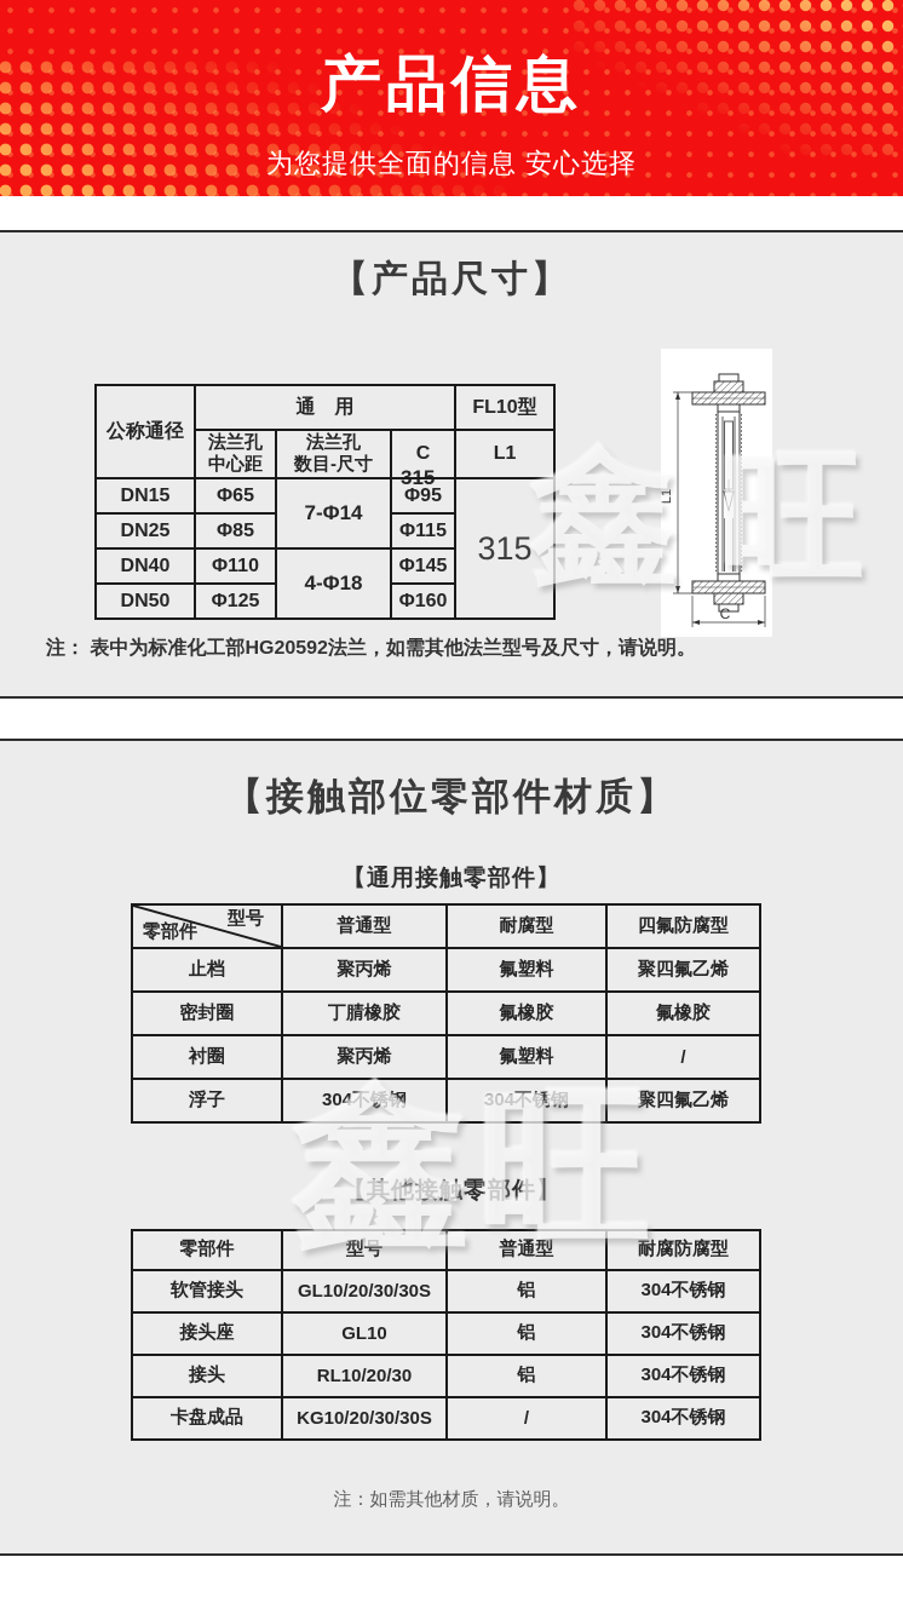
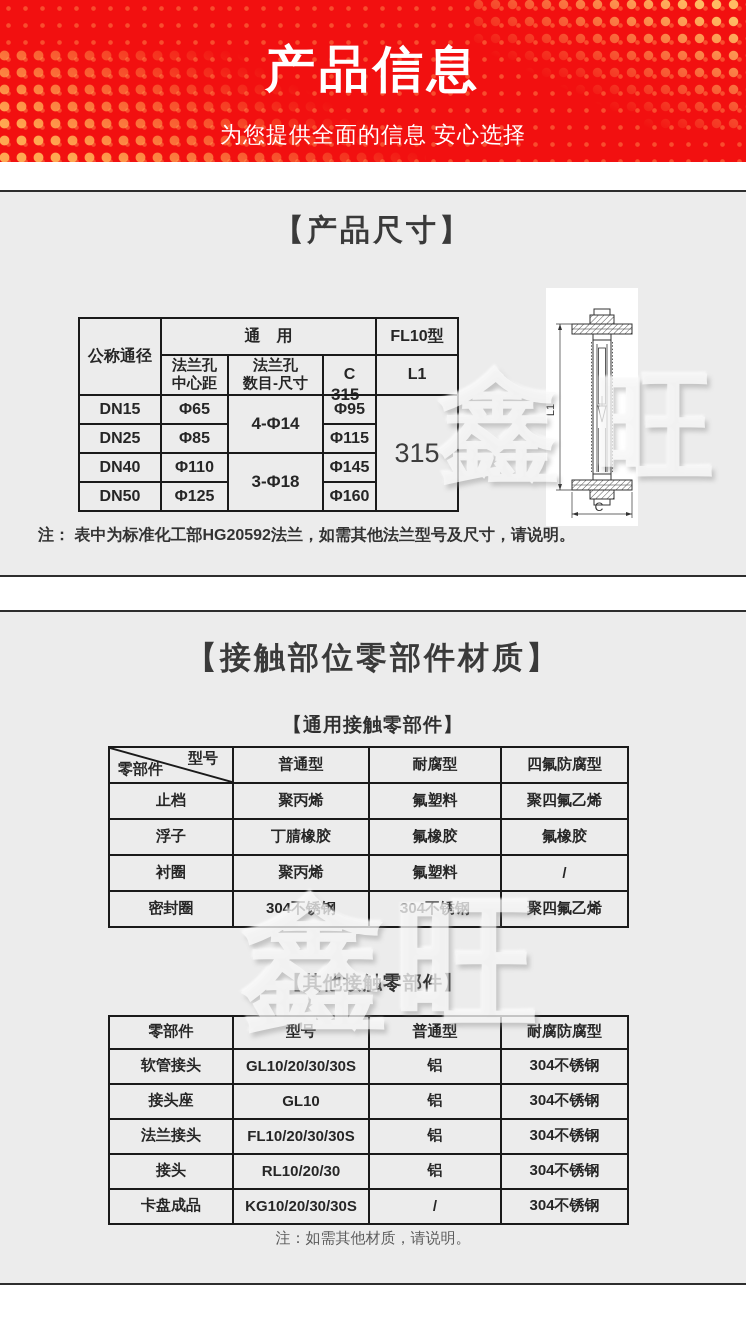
  产品信息
  为您提供全面的信息 安心选择
  【产品尺寸】
  315
  公称通径	通 用	FL10型
  法兰孔 中心距	法兰孔 数目-尺寸	C	L1
- DN15	Φ65	7-Φ14	Φ95	315
+ DN15	Φ65	4-Φ14	Φ95	315
  DN25	Φ85	Φ115
- DN40	Φ110	4-Φ18	Φ145
+ DN40	Φ110	3-Φ18	Φ145
  DN50	Φ125	Φ160
  C
  注： 表中为标准化工部HG20592法兰，如需其他法兰型号及尺寸，请说明。
  【接触部位零部件材质】
  【通用接触零部件】
  型号 零部件	普通型	耐腐型	四氟防腐型
  止档	聚丙烯	氟塑料	聚四氟乙烯
- 密封圈	丁腈橡胶	氟橡胶	氟橡胶
+ 浮子	丁腈橡胶	氟橡胶	氟橡胶
  衬圈	聚丙烯	氟塑料	/
- 浮子	304不锈钢	304不锈钢	聚四氟乙烯
+ 密封圈	304不锈钢	304不锈钢	聚四氟乙烯
  【其他接触零部件】
  零部件	型号	普通型	耐腐防腐型
  软管接头	GL10/20/30/30S	铝	304不锈钢
  接头座	GL10	铝	304不锈钢
+ 法兰接头	FL10/20/30/30S	铝	304不锈钢
  接头	RL10/20/30	铝	304不锈钢
  卡盘成品	KG10/20/30/30S	/	304不锈钢
  注：如需其他材质，请说明。
  鑫旺
  鑫旺
